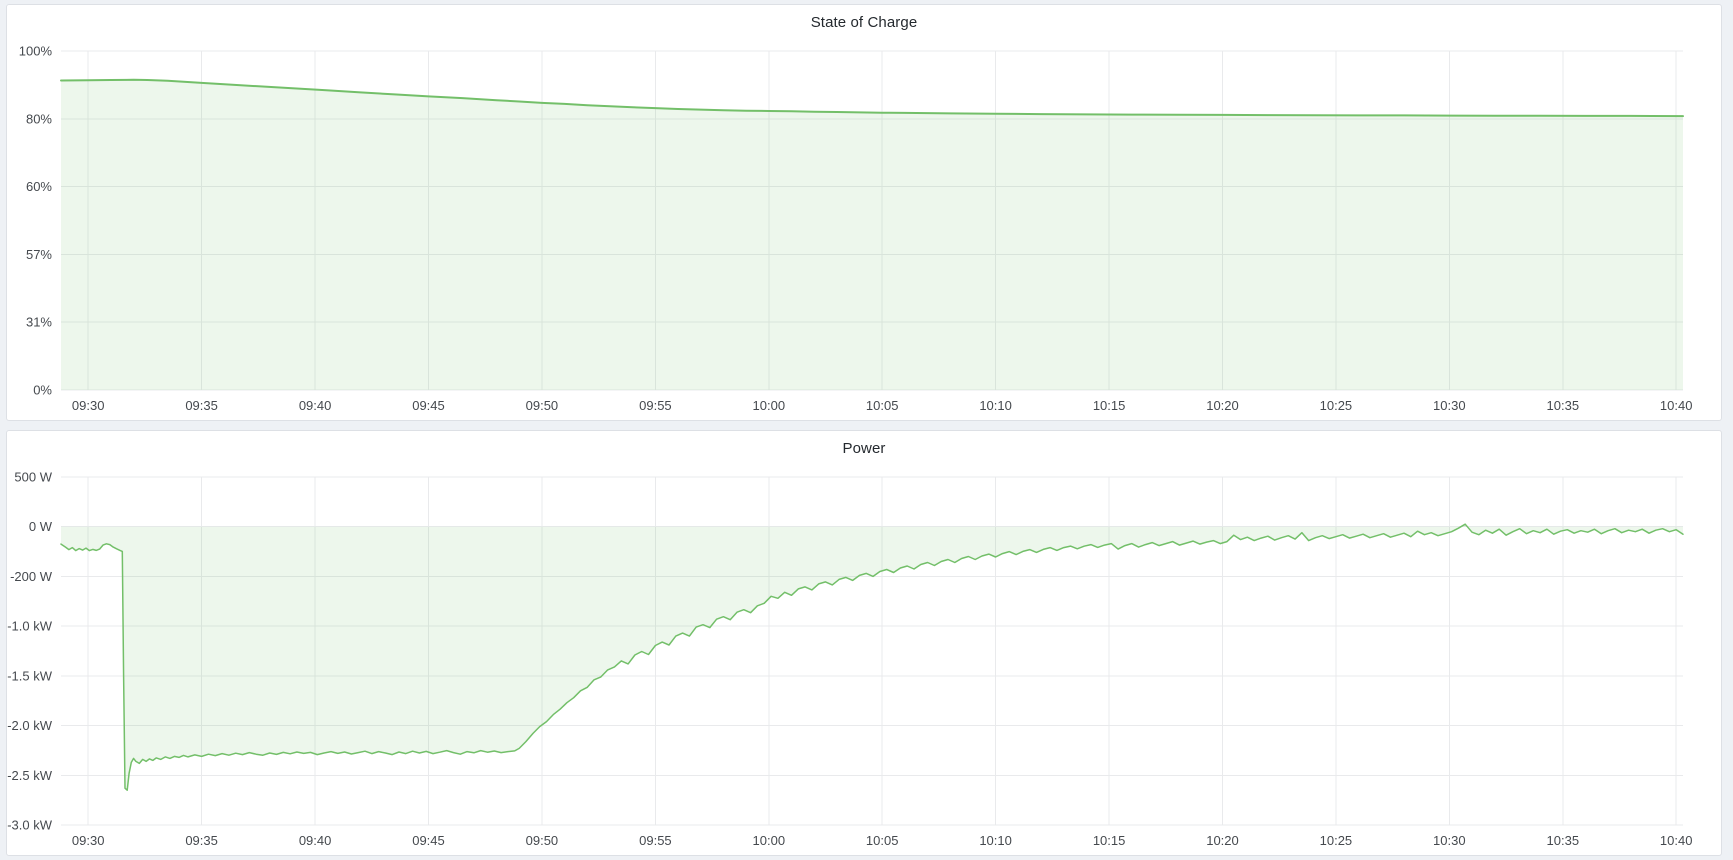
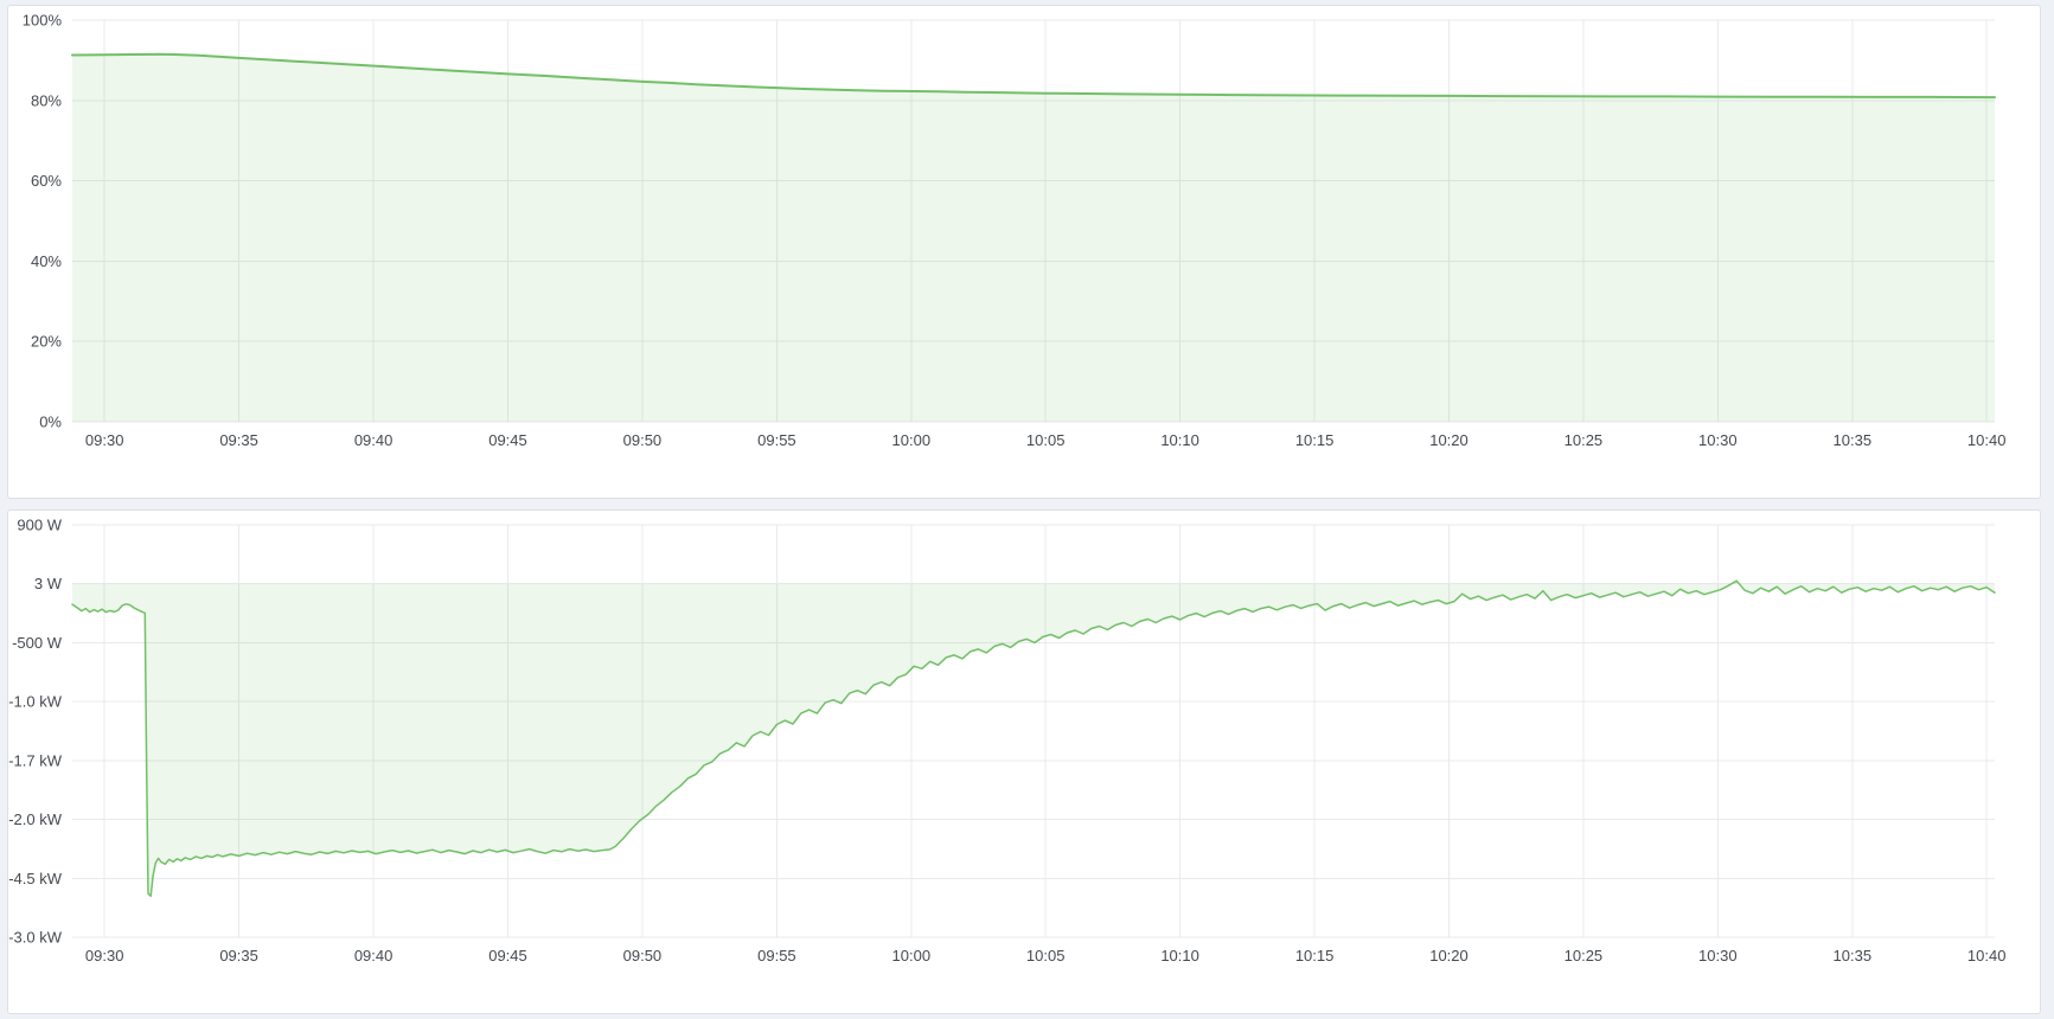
- State of Charge
  100%
  80%
  60%
- 57%
+ 40%
- 31%
+ 20%
  0%
  09:30
  09:35
  09:40
  09:45
  09:50
  09:55
  10:00
  10:05
  10:10
  10:15
  10:20
  10:25
  10:30
  10:35
  10:40
- Power
- 500 W
+ 900 W
- 0 W
+ 3 W
- -200 W
+ -500 W
  -1.0 kW
- -1.5 kW
+ -1.7 kW
  -2.0 kW
- -2.5 kW
+ -4.5 kW
  -3.0 kW
  09:30
  09:35
  09:40
  09:45
  09:50
  09:55
  10:00
  10:05
  10:10
  10:15
  10:20
  10:25
  10:30
  10:35
  10:40
